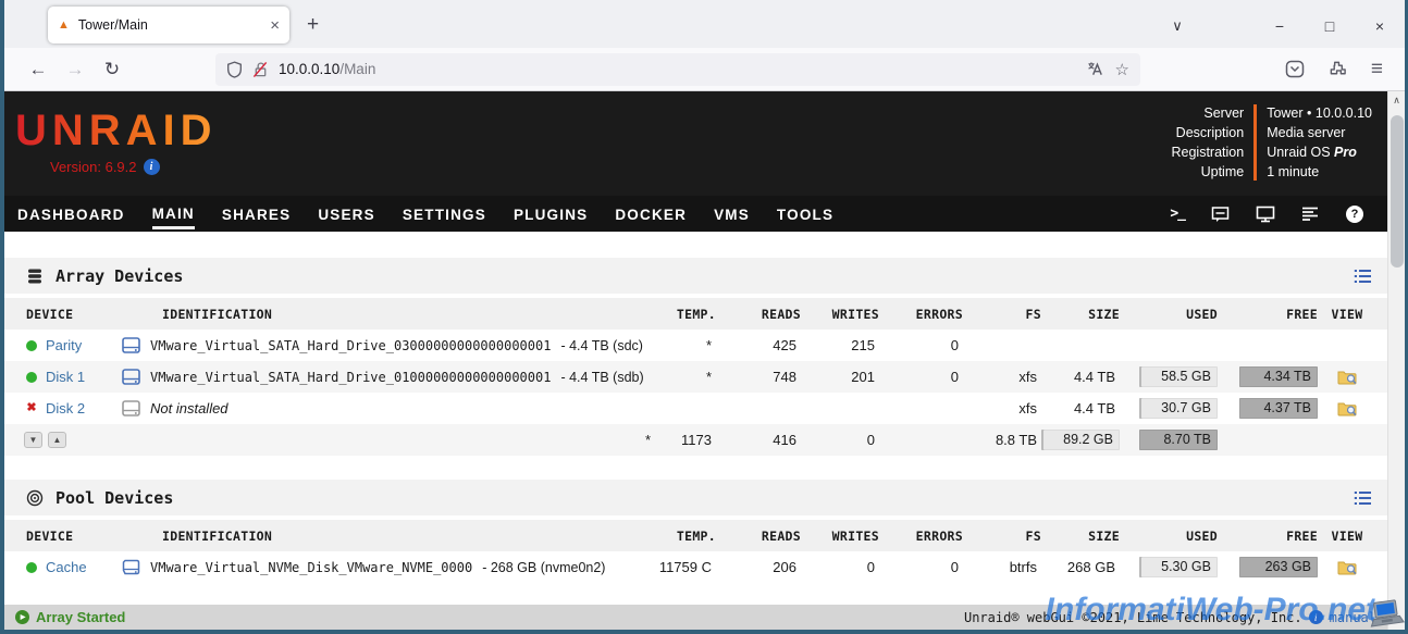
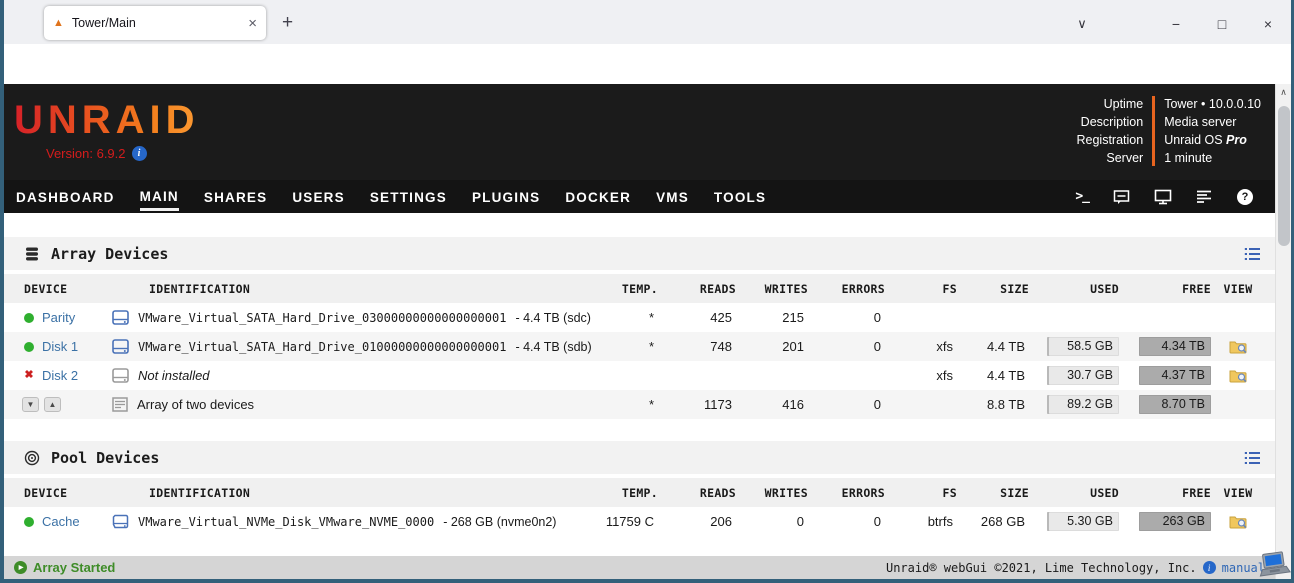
  ▲
  Tower/Main
  ×
  +
  ∨
  −
  □
  ×
- ←
- →
- ↻
- 10.0.0.10/Main
- ☆
- ≡
  UNRAID
  Version: 6.9.2
  i
- Server
+ Uptime
  Description
  Registration
- Uptime
+ Server
  Tower • 10.0.0.10
  Media server
  Unraid OS Pro
  1 minute
  DASHBOARD
  MAIN
  SHARES
  USERS
  SETTINGS
  PLUGINS
  DOCKER
  VMS
  TOOLS
  >_
  ?
  Array Devices
  DEVICE
  IDENTIFICATION
  TEMP.
  READS
  WRITES
  ERRORS
  FS
  SIZE
  USED
  FREE
  VIEW
  Parity
  VMware_Virtual_SATA_Hard_Drive_03000000000000000001
  - 4.4 TB (sdc)
  *
  425
  215
  0
  Disk 1
  VMware_Virtual_SATA_Hard_Drive_01000000000000000001
  - 4.4 TB (sdb)
  *
  748
  201
  0
  xfs
  4.4 TB
  58.5 GB
  4.34 TB
  ✖
  Disk 2
  Not installed
  xfs
  4.4 TB
  30.7 GB
  4.37 TB
  ▼
  ▲
+ Array of two devices
  *
  1173
  416
  0
  8.8 TB
  89.2 GB
  8.70 TB
  Pool Devices
  DEVICE
  IDENTIFICATION
  TEMP.
  READS
  WRITES
  ERRORS
  FS
  SIZE
  USED
  FREE
  VIEW
  Cache
  VMware_Virtual_NVMe_Disk_VMware_NVME_0000
  - 268 GB (nvme0n2)
  11759 C
  206
  0
  0
  btrfs
  268 GB
  5.30 GB
  263 GB
  Array Started
  Unraid® webGui ©2021, Lime Technology, Inc.
  i
  manual
  ∧
- InformatiWeb-Pro.net
